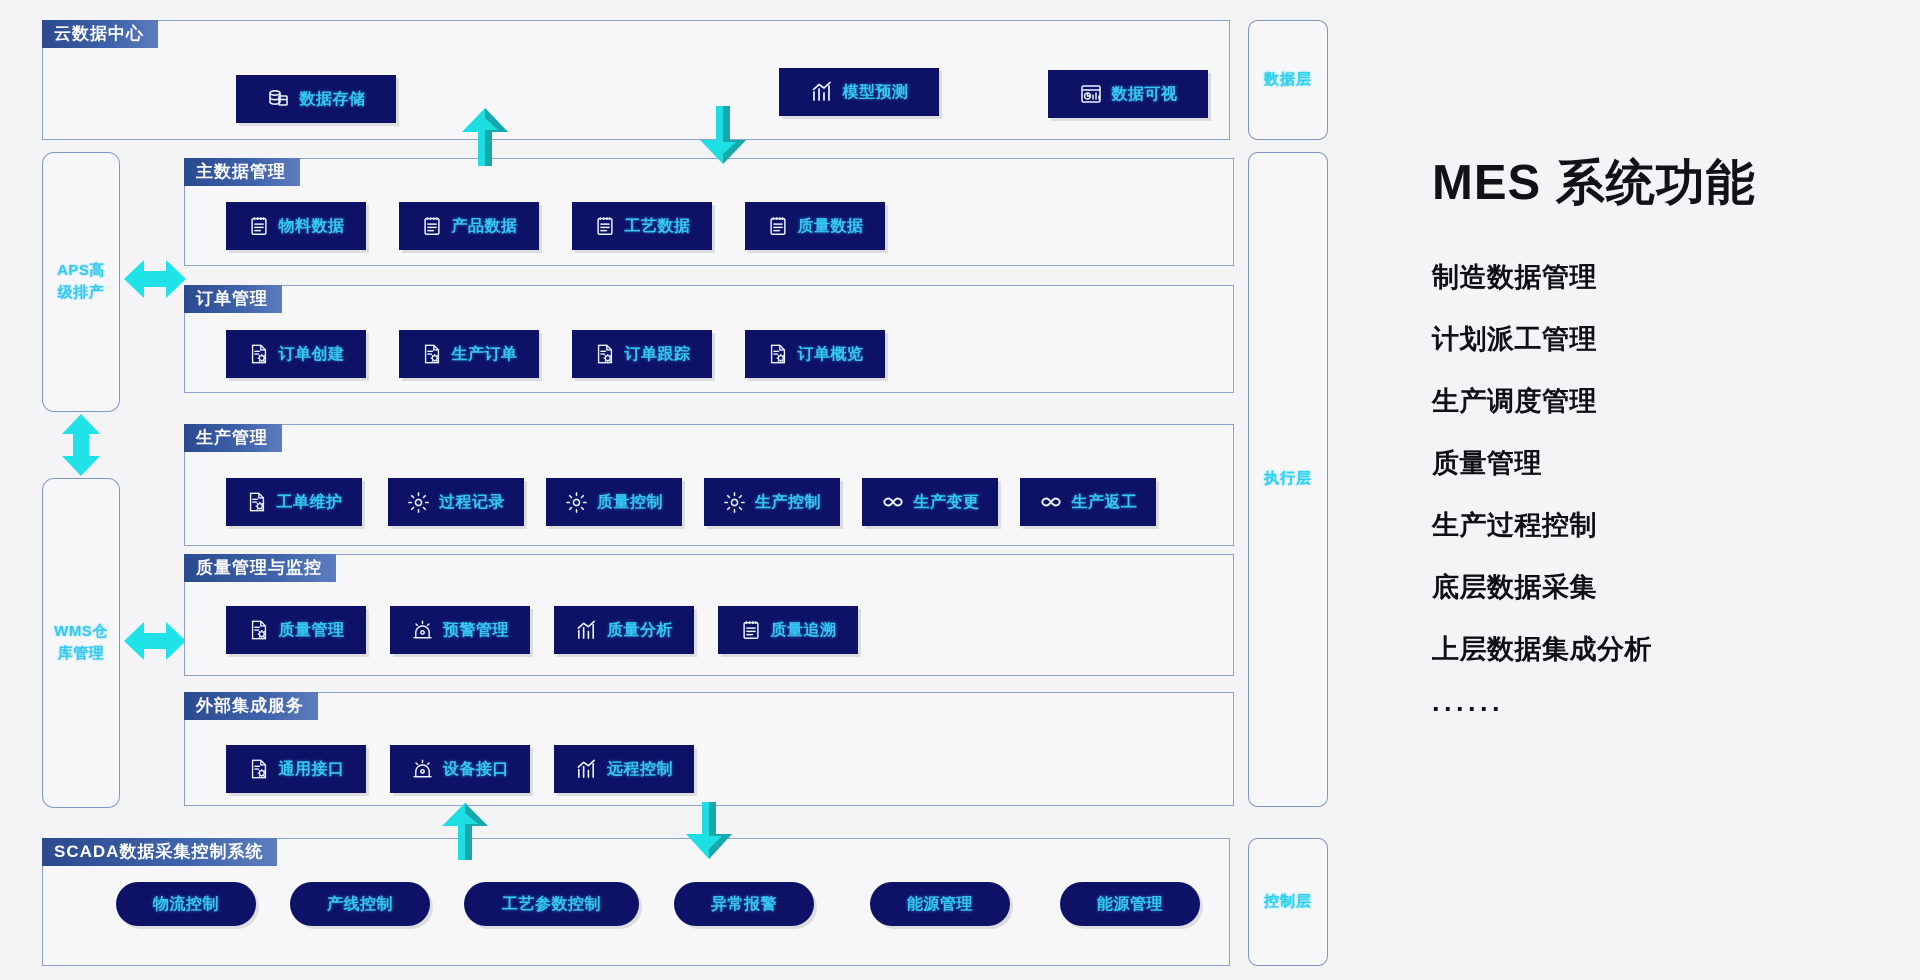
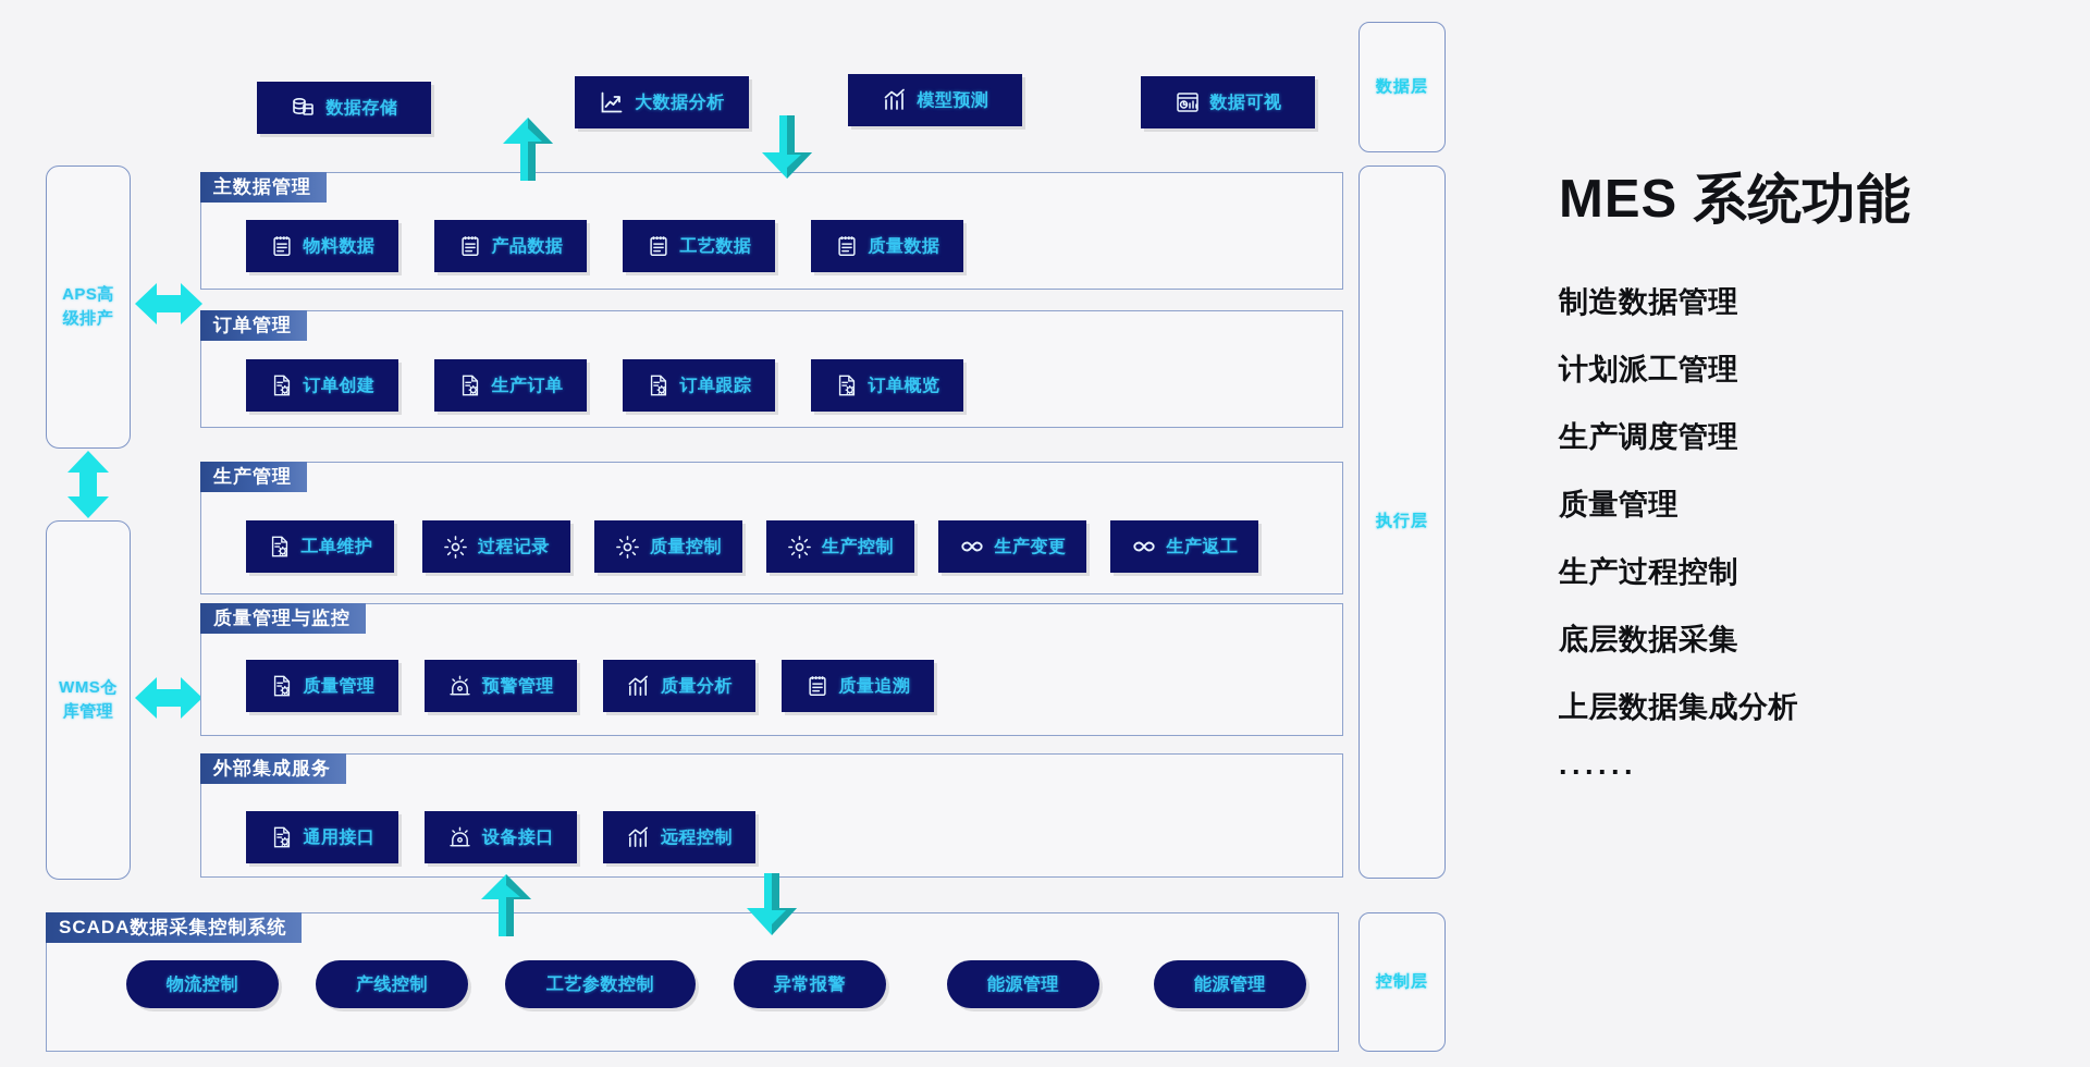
- 云数据中心
  数据存储
+ 大数据分析
  模型预测
  数据可视
  数据层
  执行层
  控制层
  APS高级排产
  WMS仓库管理
  主数据管理
  物料数据
  产品数据
  工艺数据
  质量数据
  订单管理
  订单创建
  生产订单
  订单跟踪
  订单概览
  生产管理
  工单维护
  过程记录
  质量控制
  生产控制
  生产变更
  生产返工
  质量管理与监控
  质量管理
  预警管理
  质量分析
  质量追溯
  外部集成服务
  通用接口
  设备接口
  远程控制
  SCADA数据采集控制系统
  物流控制
  产线控制
  工艺参数控制
  异常报警
  能源管理
  能源管理
  MES 系统功能
  制造数据管理
  计划派工管理
  生产调度管理
  质量管理
  生产过程控制
  底层数据采集
  上层数据集成分析
  ······
